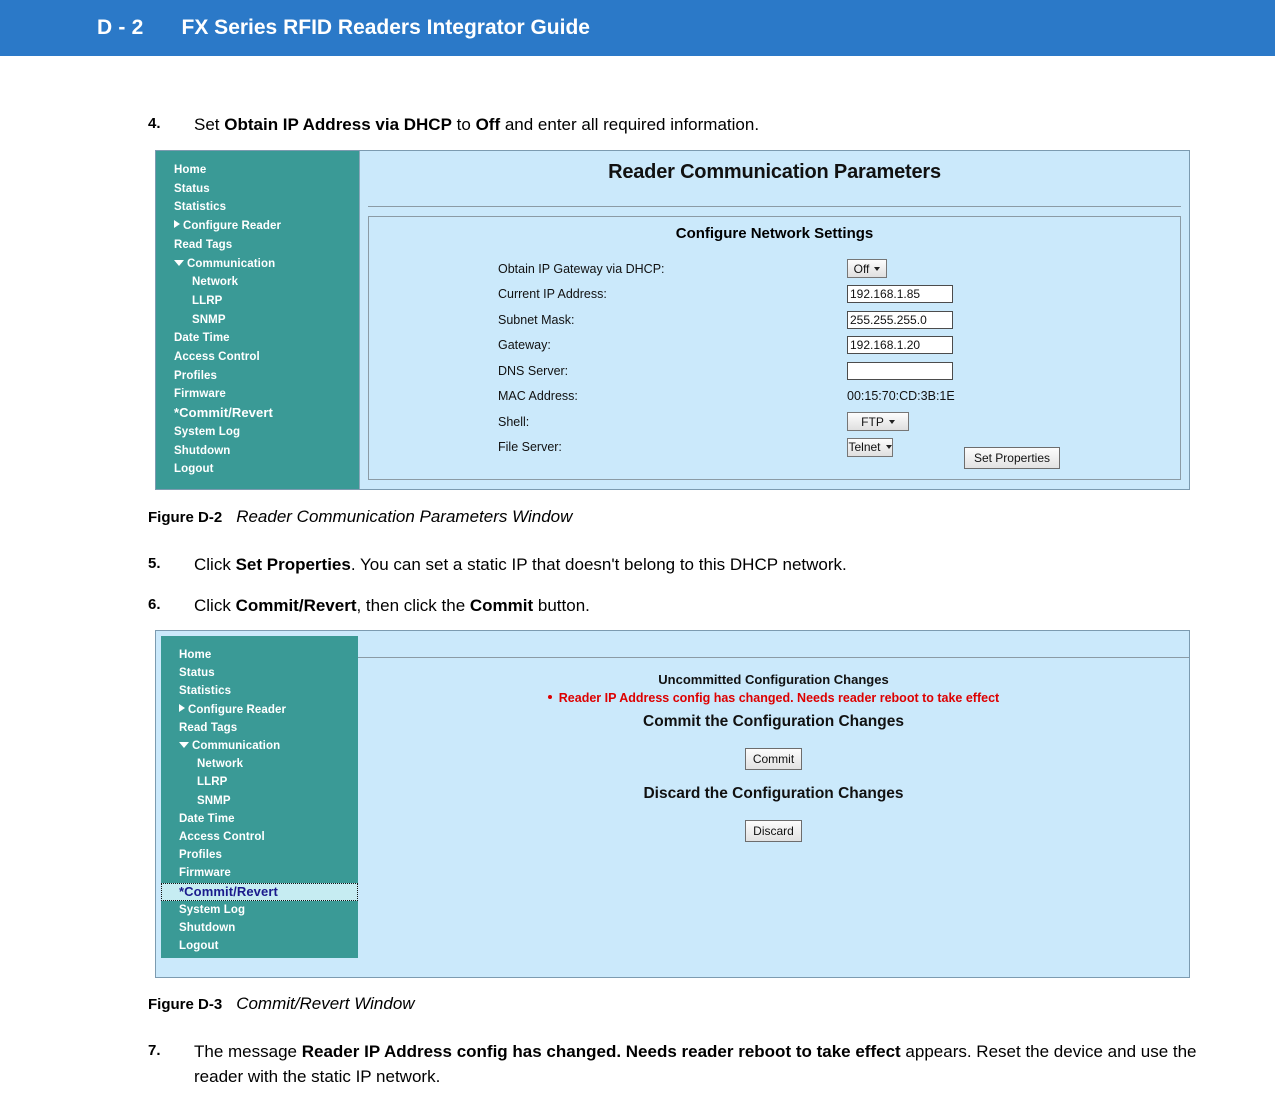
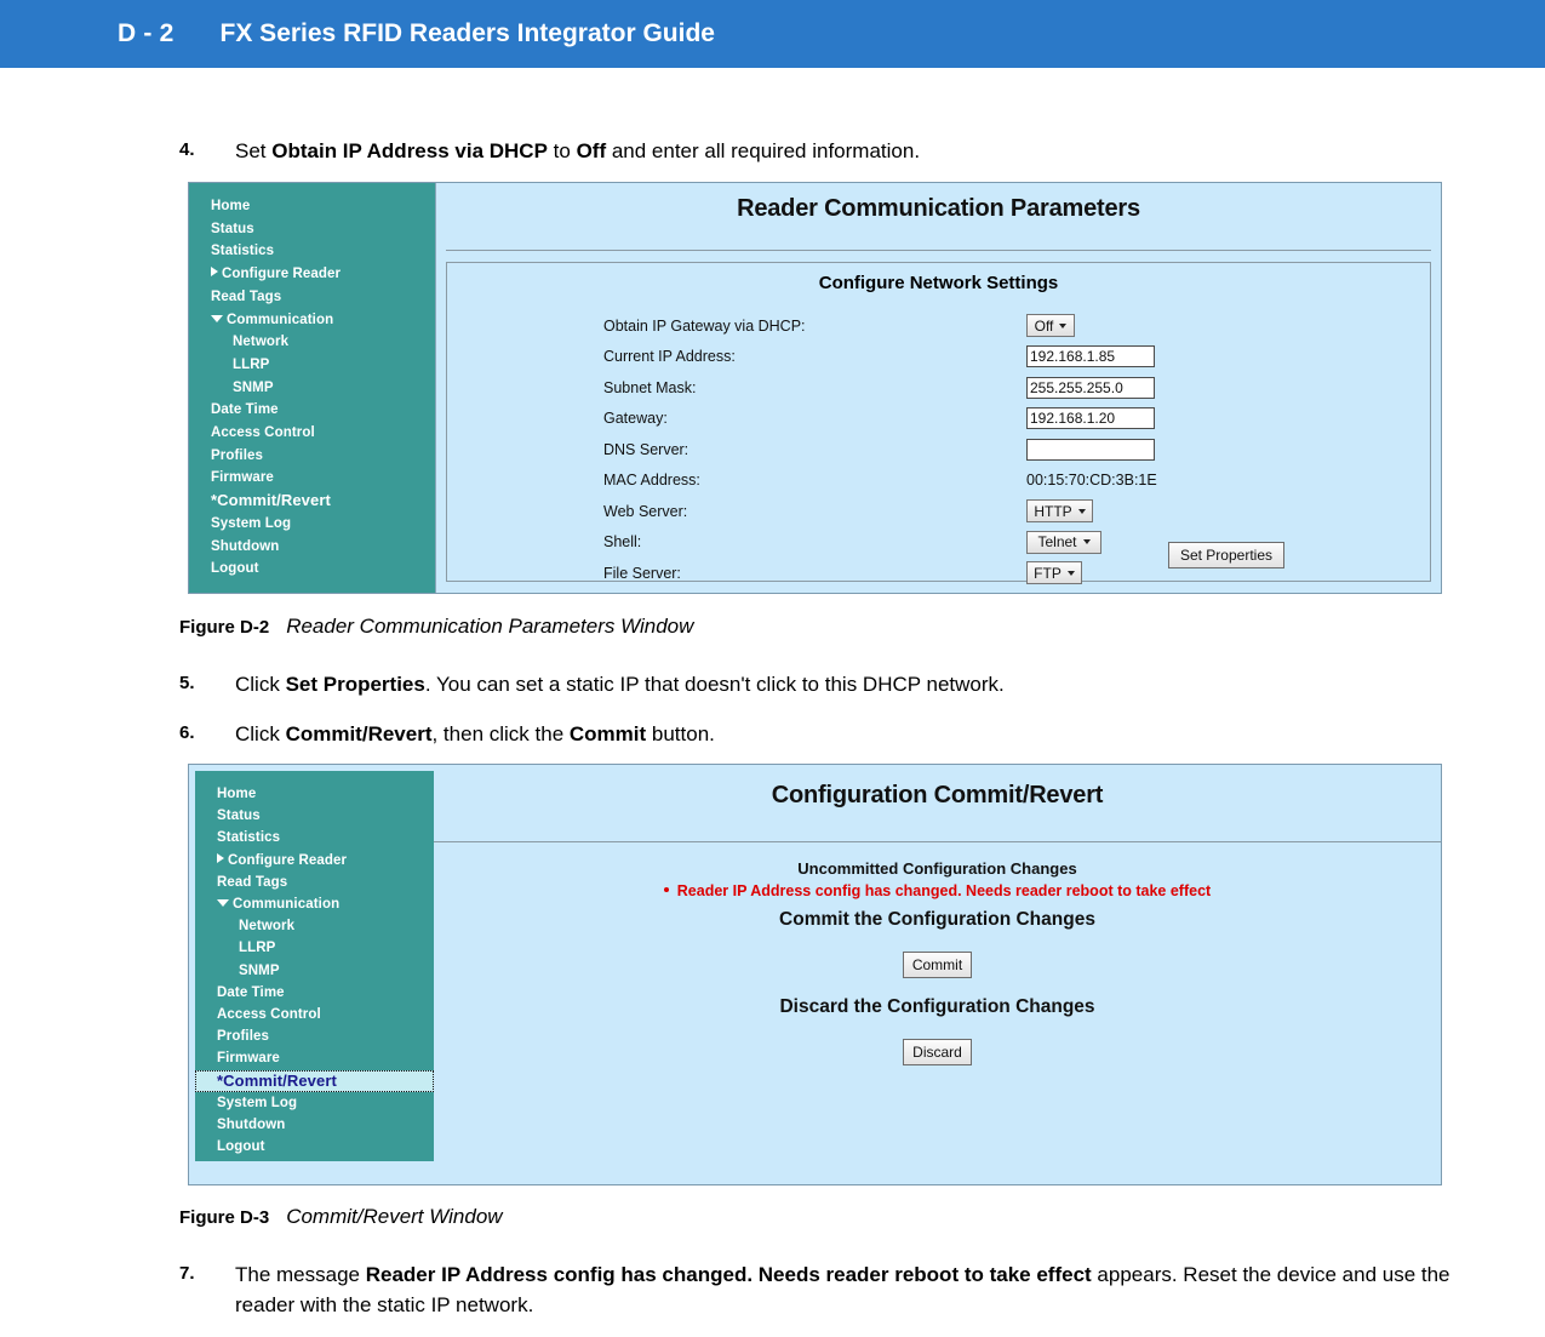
  D - 2
  FX Series RFID Readers Integrator Guide
  4.
  Set Obtain IP Address via DHCP to Off and enter all required information.
  Home
  Status
  Statistics
  Configure Reader
  Read Tags
  Communication
  Network
  LLRP
  SNMP
  Date Time
  Access Control
  Profiles
  Firmware
  *Commit/Revert
  System Log
  Shutdown
  Logout
  Reader Communication Parameters
  Configure Network Settings
  Obtain IP Gateway via DHCP:
  Off
  Current IP Address:
  192.168.1.85
  Subnet Mask:
  255.255.255.0
  Gateway:
  192.168.1.20
  DNS Server:
  MAC Address:
  00:15:70:CD:3B:1E
+ Web Server:
+ HTTP
  Shell:
- FTP
+ Telnet
  File Server:
- Telnet
+ FTP
  Set Properties
  Figure D-2 Reader Communication Parameters Window
  5.
- Click Set Properties. You can set a static IP that doesn't belong to this DHCP network.
+ Click Set Properties. You can set a static IP that doesn't click to this DHCP network.
  6.
  Click Commit/Revert, then click the Commit button.
  Home
  Status
  Statistics
  Configure Reader
  Read Tags
  Communication
  Network
  LLRP
  SNMP
  Date Time
  Access Control
  Profiles
  Firmware
  *Commit/Revert
  System Log
  Shutdown
  Logout
+ Configuration Commit/Revert
  Uncommitted Configuration Changes
  Reader IP Address config has changed. Needs reader reboot to take effect
  Commit the Configuration Changes
  Commit
  Discard the Configuration Changes
  Discard
  Figure D-3 Commit/Revert Window
  7.
  The message Reader IP Address config has changed. Needs reader reboot to take effect appears. Reset the device and use the reader with the static IP network.
